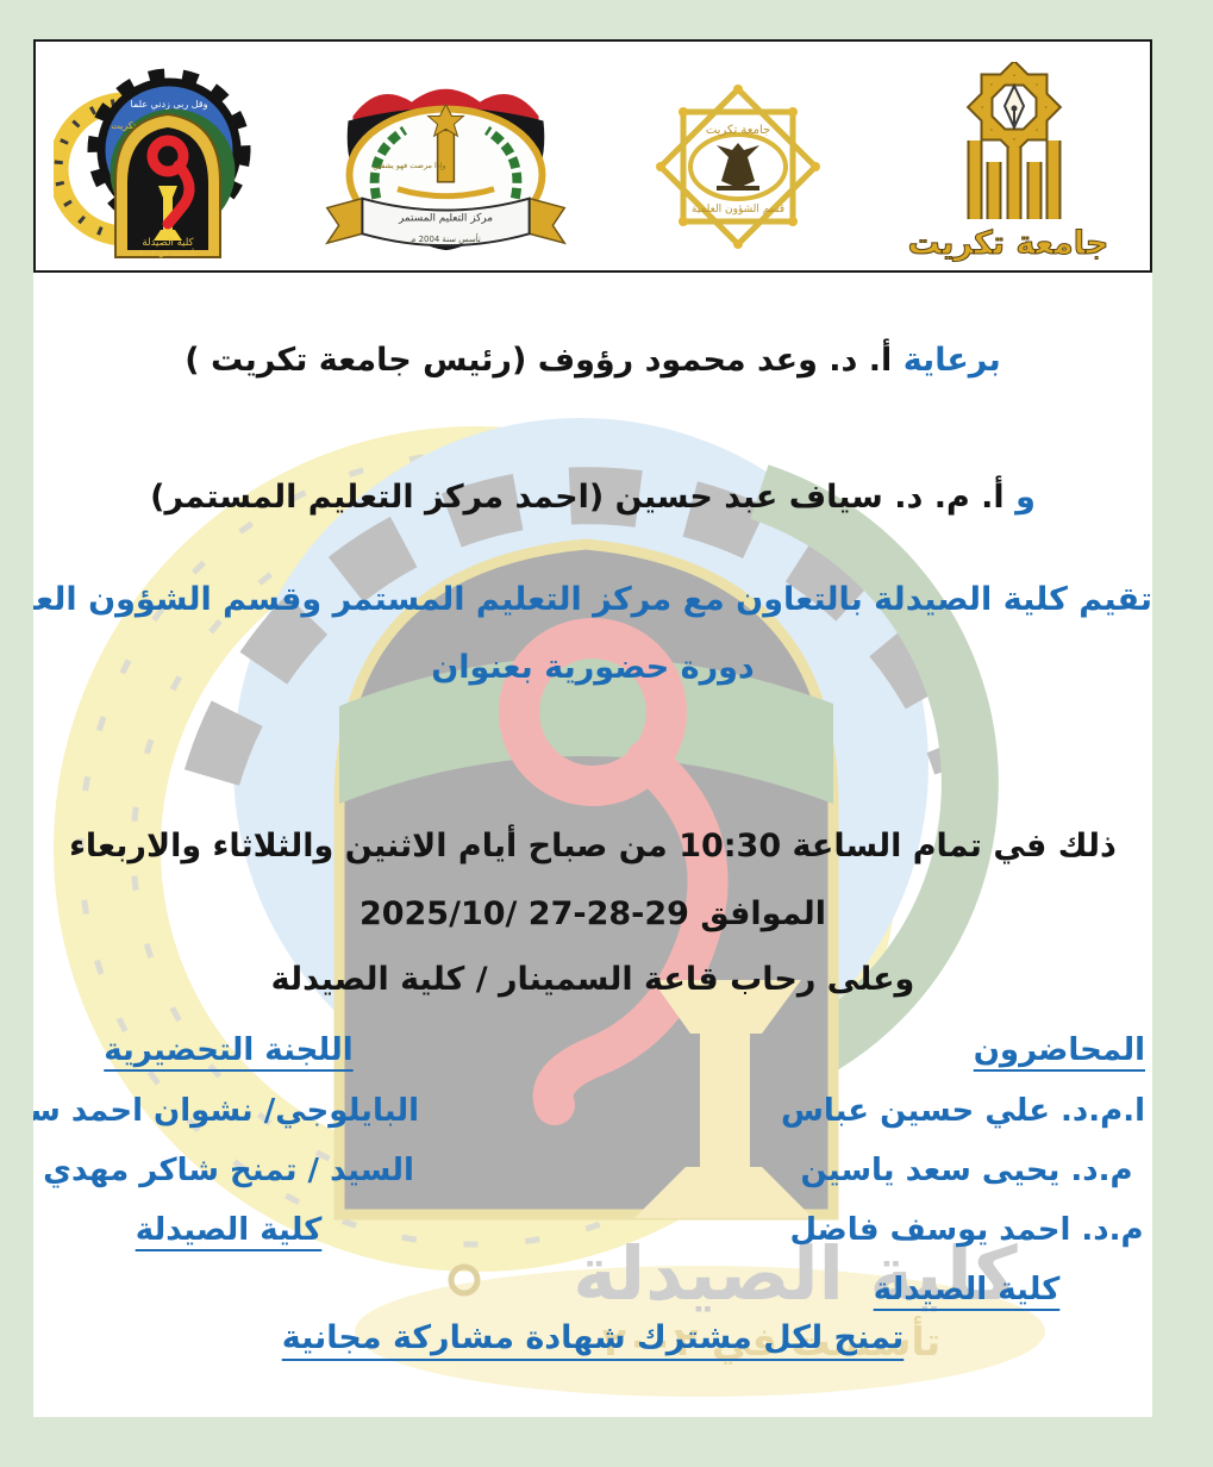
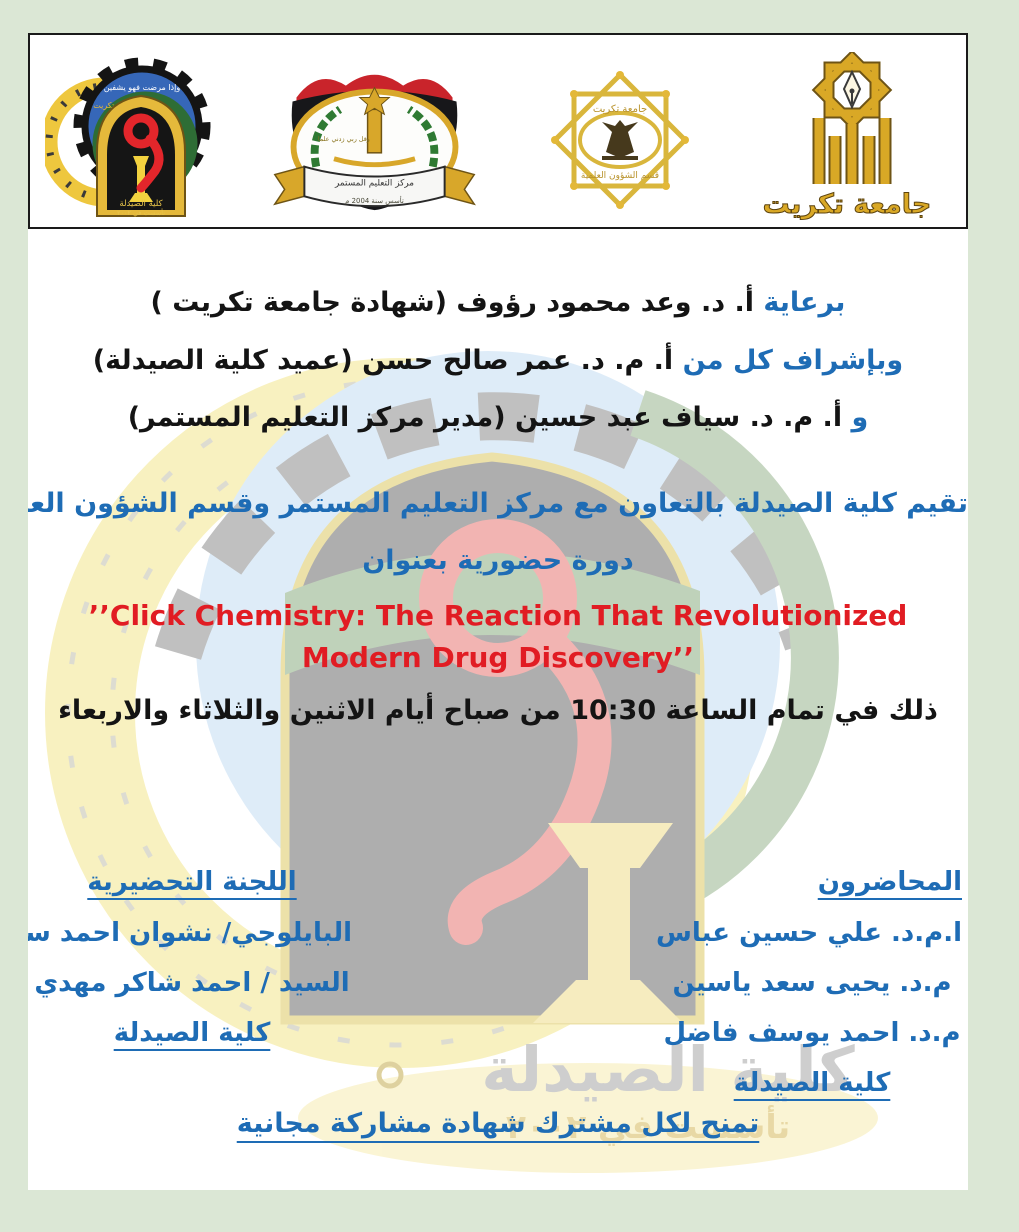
  كلية الصيدلة
  تأسست في ٢٠٠٢
- وقل ربي زدني علما
+ وإذا مرضت فهو يشفين
  كلية الصيدلة
  تأسست في ٢٠٠٢
- وإذا مرضت فهو يشفين
+ وقل ربي زدني علما
  مركز التعليم المستمر
  تأسس سنة 2004 م
  جامعة تكريت
  قسم الشؤون العلمية
  جامعة تكريت
- برعاية أ. د. وعد محمود رؤوف (رئيس جامعة تكريت )
+ برعاية أ. د. وعد محمود رؤوف (شهادة جامعة تكريت )
+ وبإشراف كل من أ. م. د. عمر صالح حسن (عميد كلية الصيدلة)
- و أ. م. د. سياف عبد حسين (احمد مركز التعليم المستمر)
+ و أ. م. د. سياف عبد حسين (مدير مركز التعليم المستمر)
  تقيم كلية الصيدلة بالتعاون مع مركز التعليم المستمر وقسم الشؤون الع
  دورة حضورية بعنوان
+ ’’Click Chemistry: The Reaction That Revolutionized Modern Drug Discovery’’
  ذلك في تمام الساعة 10:30 من صباح أيام الاثنين والثلاثاء والاربعاء
- الموافق 29-28-27 /2025/10
- وعلى رحاب قاعة السمينار / كلية الصيدلة
  المحاضرون
  ا.م.د. علي حسين عباس
  م.د. يحيى سعد ياسين
  م.د. احمد يوسف فاضل
  كلية الصيدلة
  اللجنة التحضيرية
  البايلوجي/ نشوان احمد س
- السيد / تمنح شاكر مهدي
+ السيد / احمد شاكر مهدي
  كلية الصيدلة
  تمنح لكل مشترك شهادة مشاركة مجانية
